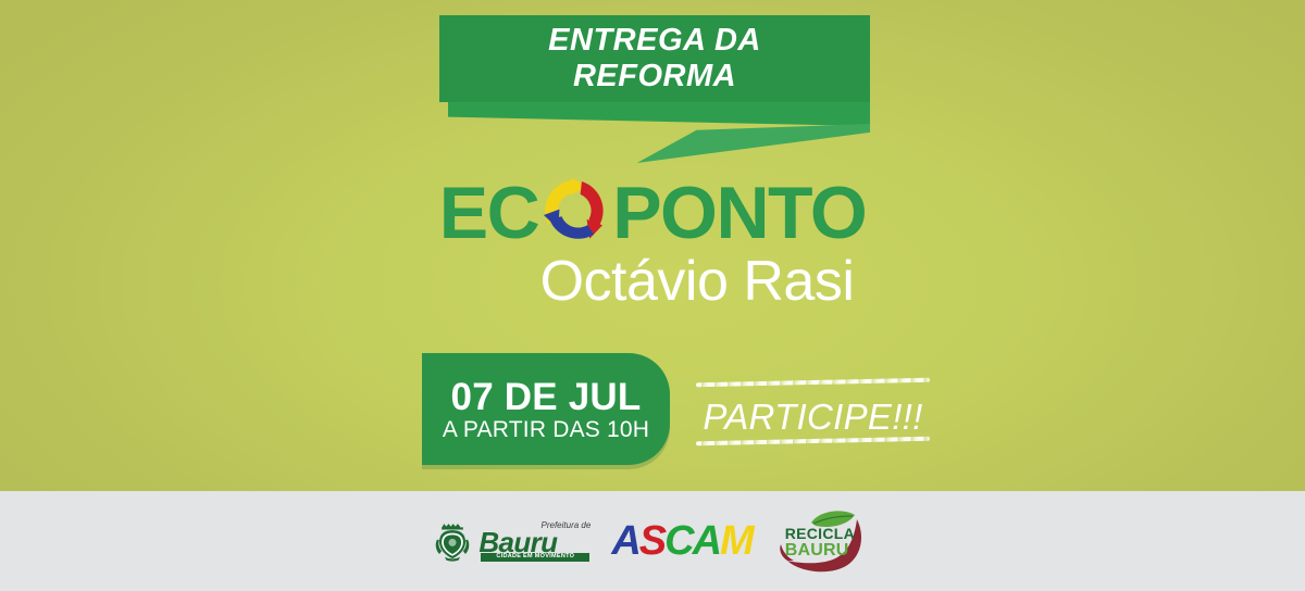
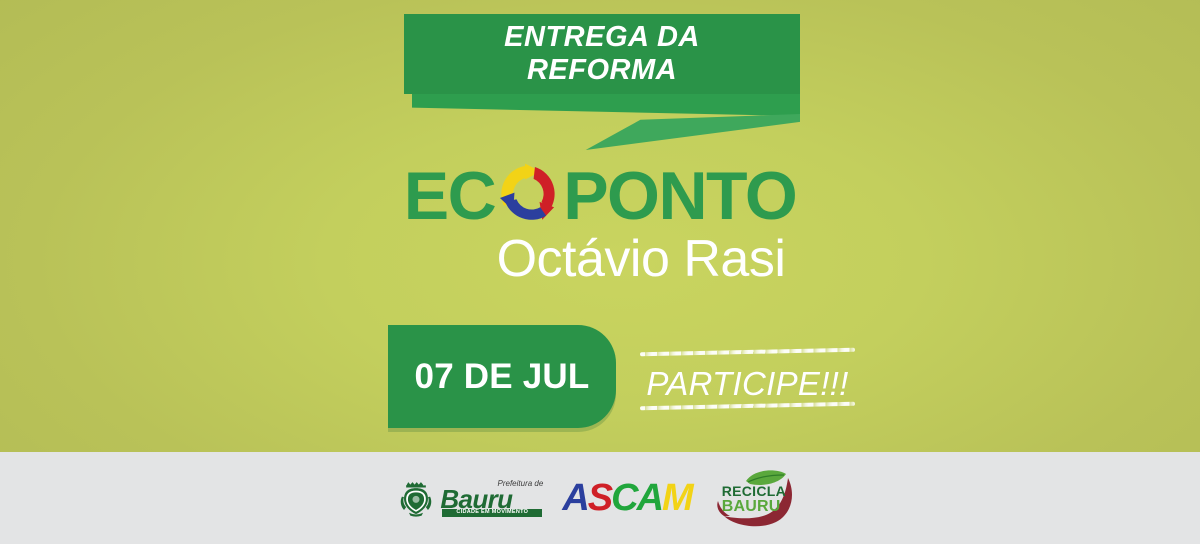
  ENTREGA DA
  REFORMA
  EC
  PONTO
  Octávio Rasi
  07 DE JUL
- A PARTIR DAS 10H
  PARTICIPE!!!
  Prefeitura de
  Bauru
  ASCAM
  RECICLA
  BAURU
